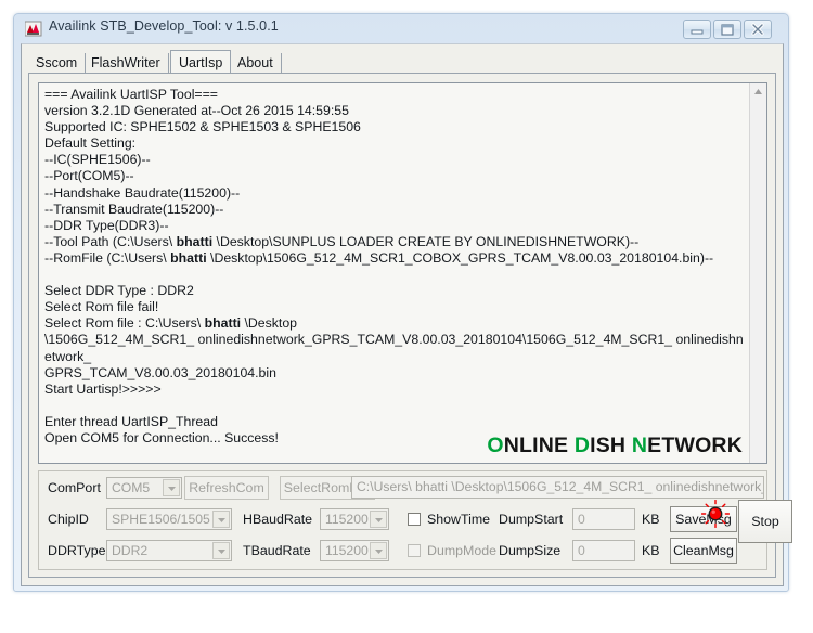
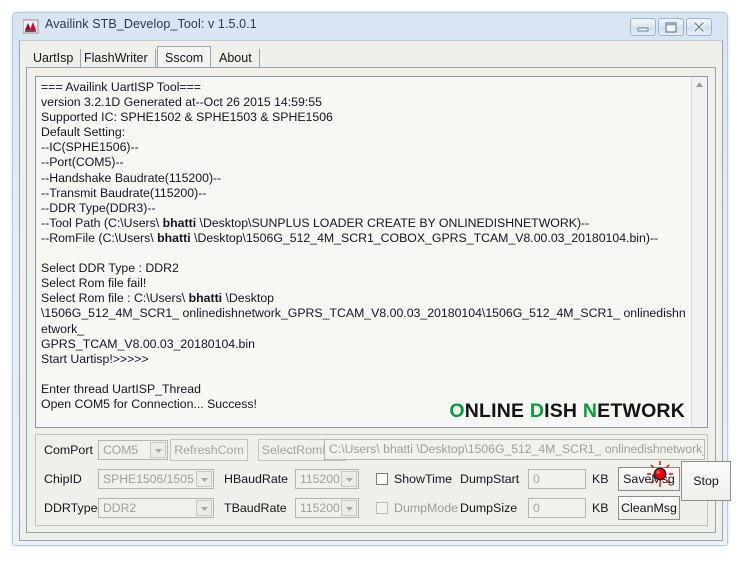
  Availink STB_Develop_Tool: v 1.5.0.1
- Sscom
+ UartIsp
  FlashWriter
- UartIsp
+ Sscom
  About
  === Availink UartISP Tool===
  version 3.2.1D Generated at--Oct 26 2015 14:59:55
  Supported IC: SPHE1502 & SPHE1503 & SPHE1506
  Default Setting:
  --IC(SPHE1506)--
  --Port(COM5)--
  --Handshake Baudrate(115200)--
  --Transmit Baudrate(115200)--
  --DDR Type(DDR3)--
  --Tool Path (C:\Users\ bhatti \Desktop\SUNPLUS LOADER CREATE BY ONLINEDISHNETWORK)--
  --RomFile (C:\Users\ bhatti \Desktop\1506G_512_4M_SCR1_COBOX_GPRS_TCAM_V8.00.03_20180104.bin)--
  Select DDR Type : DDR2
  Select Rom file fail!
  Select Rom file : C:\Users\ bhatti \Desktop
  \1506G_512_4M_SCR1_ onlinedishnetwork_GPRS_TCAM_V8.00.03_20180104\1506G_512_4M_SCR1_ onlinedishnetwork_
  GPRS_TCAM_V8.00.03_20180104.bin
  Start Uartisp!>>>>>
  Enter thread UartISP_Thread
  Open COM5 for Connection... Success!
  ONLINE DISH NETWORK
  ComPort
  COM5
  RefreshCom
  C:\Users\ bhatti \Desktop\1506G_512_4M_SCR1_ onlinedishnetwork
  ChipID
  SPHE1506/1505
  HBaudRate
  115200
  ShowTime
  DumpStart
  0
  KB
  Savesg
  DDRType
  DDR2
  TBaudRate
  115200
  DumpMode
  DumpSize
  0
  KB
  CleanMsg
  Stop
